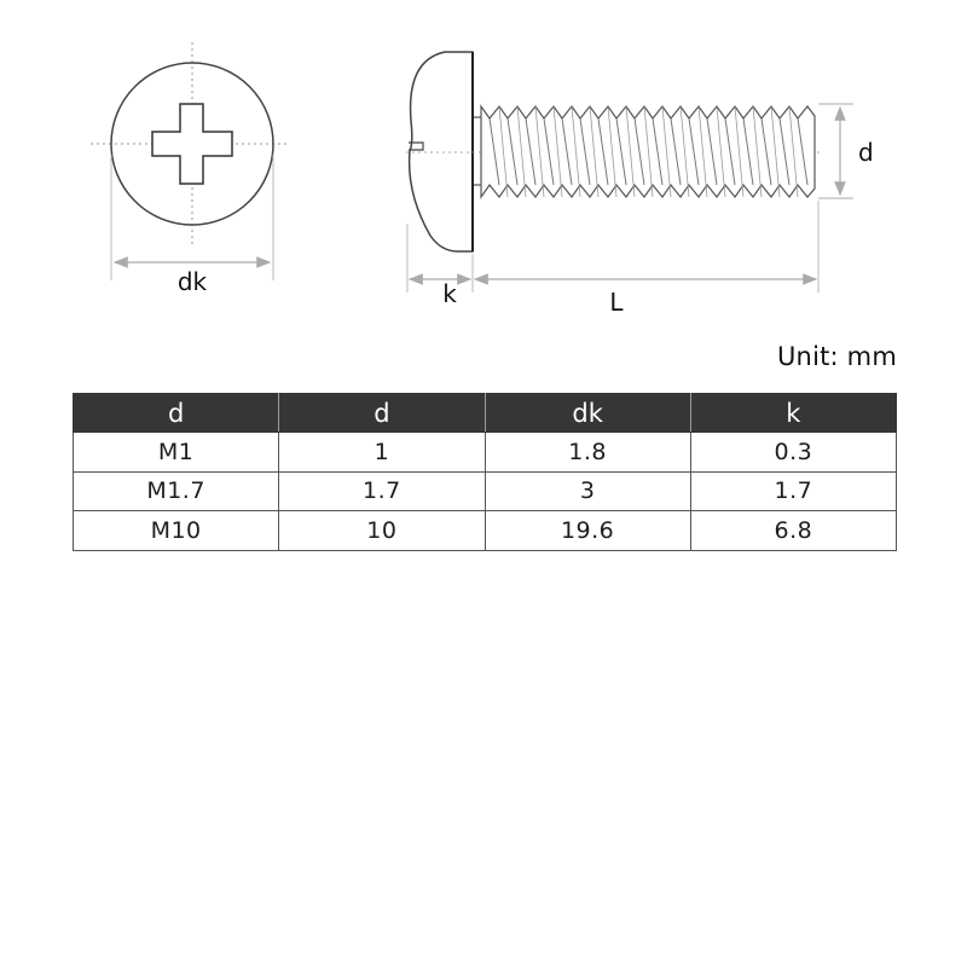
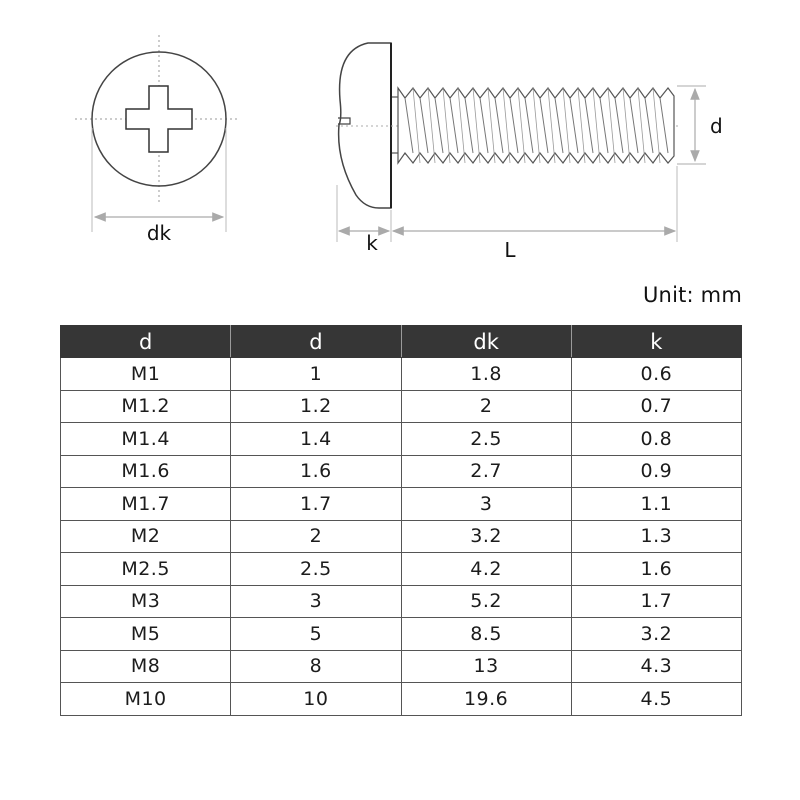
  dk
  d
  k
  L
  Unit: mm
  d	d	dk	k
- M1	1	1.8	0.3
+ M1	1	1.8	0.6
+ M1.2	1.2	2	0.7
+ M1.4	1.4	2.5	0.8
+ M1.6	1.6	2.7	0.9
- M1.7	1.7	3	1.7
+ M1.7	1.7	3	1.1
+ M2	2	3.2	1.3
+ M2.5	2.5	4.2	1.6
+ M3	3	5.2	1.7
+ M5	5	8.5	3.2
+ M8	8	13	4.3
- M10	10	19.6	6.8
+ M10	10	19.6	4.5
